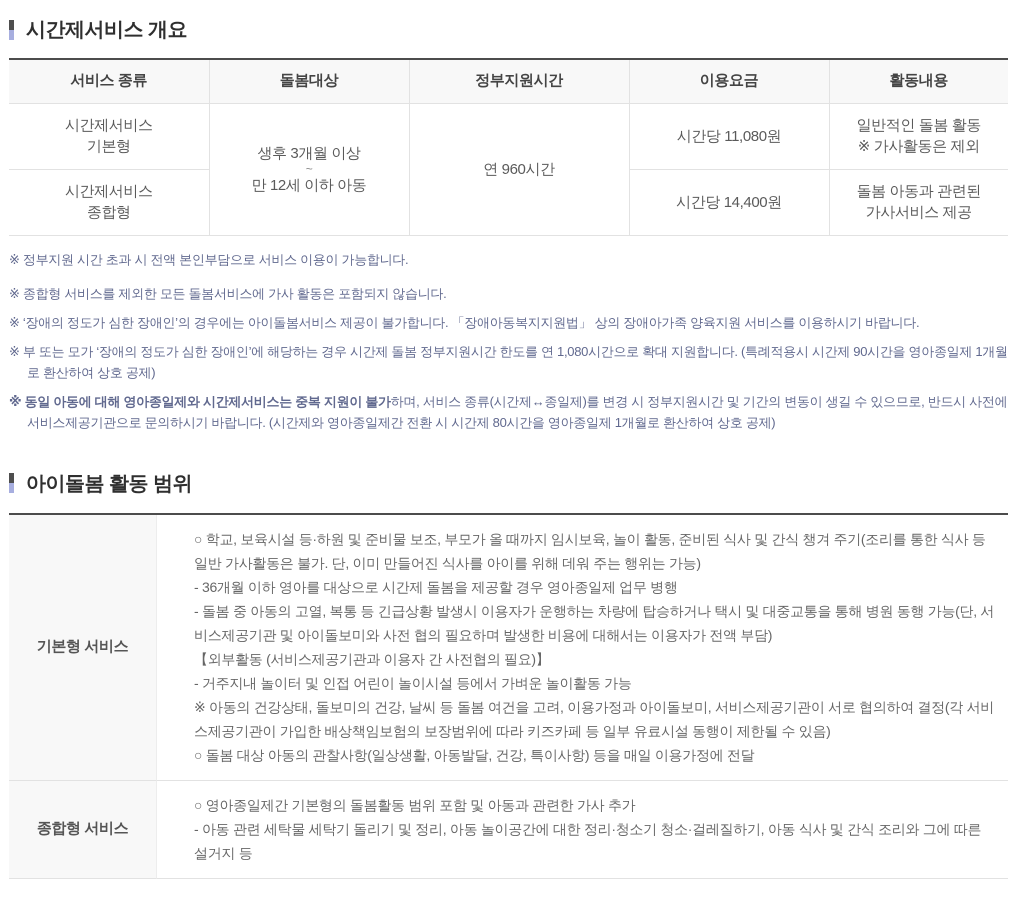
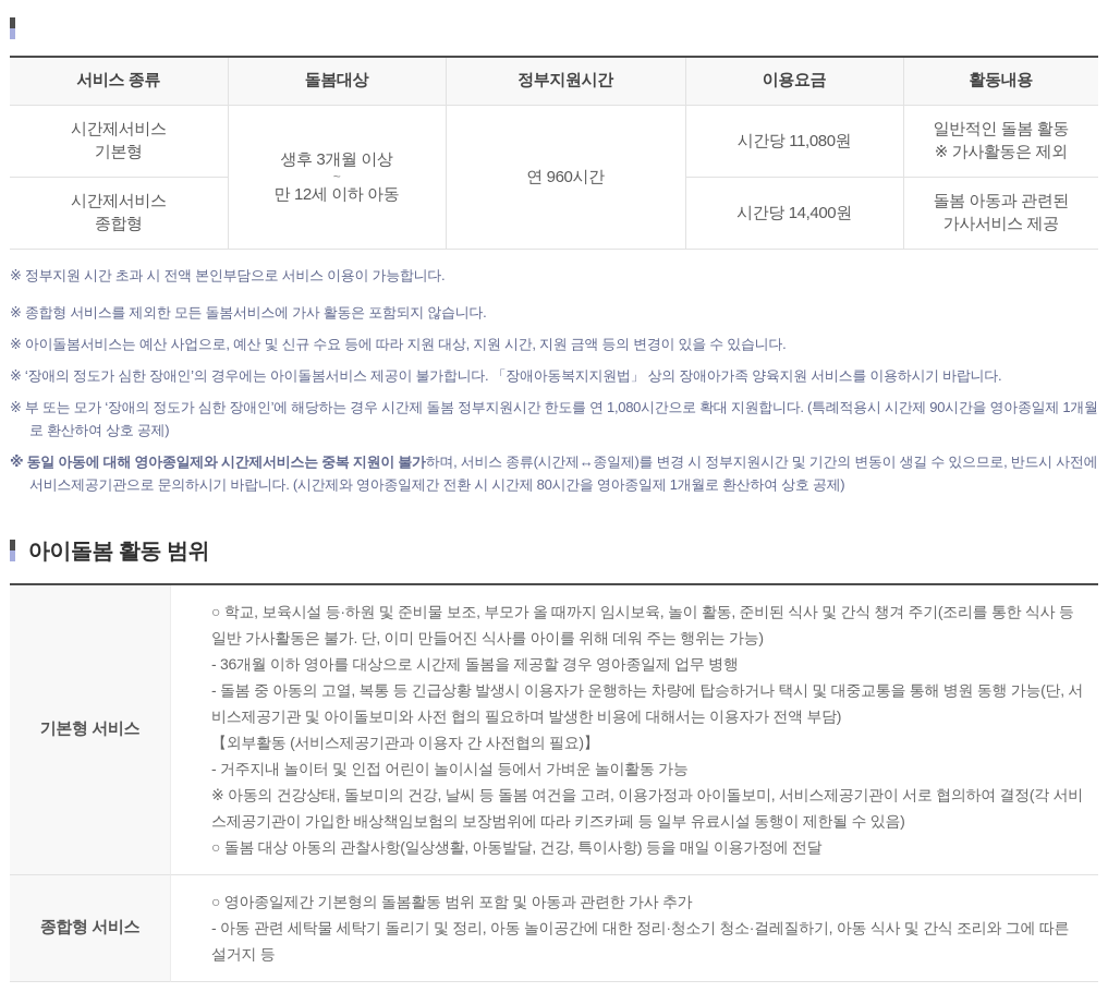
- 시간제서비스 개요
  서비스 종류	돌봄대상	정부지원시간	이용요금	활동내용
  시간제서비스 기본형	생후 3개월 이상 ~ 만 12세 이하 아동	연 960시간	시간당 11,080원	일반적인 돌봄 활동 ※ 가사활동은 제외
  시간제서비스 종합형	시간당 14,400원	돌봄 아동과 관련된 가사서비스 제공
  ※ 정부지원 시간 초과 시 전액 본인부담으로 서비스 이용이 가능합니다.
  ※ 종합형 서비스를 제외한 모든 돌봄서비스에 가사 활동은 포함되지 않습니다.
+ ※ 아이돌봄서비스는 예산 사업으로, 예산 및 신규 수요 등에 따라 지원 대상, 지원 시간, 지원 금액 등의 변경이 있을 수 있습니다.
  ※ ‘장애의 정도가 심한 장애인’의 경우에는 아이돌봄서비스 제공이 불가합니다. 「장애아동복지지원법」 상의 장애아가족 양육지원 서비스를 이용하시기 바랍니다.
  ※ 부 또는 모가 ‘장애의 정도가 심한 장애인’에 해당하는 경우 시간제 돌봄 정부지원시간 한도를 연 1,080시간으로 확대 지원합니다. (특례적용시 시간제 90시간을 영아종일제 1개월로 환산하여 상호 공제)
  ※ 동일 아동에 대해 영아종일제와 시간제서비스는 중복 지원이 불가하며, 서비스 종류(시간제↔종일제)를 변경 시 정부지원시간 및 기간의 변동이 생길 수 있으므로, 반드시 사전에 서비스제공기관으로 문의하시기 바랍니다. (시간제와 영아종일제간 전환 시 시간제 80시간을 영아종일제 1개월로 환산하여 상호 공제)
  아이돌봄 활동 범위
  기본형 서비스	○ 학교, 보육시설 등·하원 및 준비물 보조, 부모가 올 때까지 임시보육, 놀이 활동, 준비된 식사 및 간식 챙겨 주기(조리를 통한 식사 등 일반 가사활동은 불가. 단, 이미 만들어진 식사를 아이를 위해 데워 주는 행위는 가능) - 36개월 이하 영아를 대상으로 시간제 돌봄을 제공할 경우 영아종일제 업무 병행 - 돌봄 중 아동의 고열, 복통 등 긴급상황 발생시 이용자가 운행하는 차량에 탑승하거나 택시 및 대중교통을 통해 병원 동행 가능(단, 서비스제공기관 및 아이돌보미와 사전 협의 필요하며 발생한 비용에 대해서는 이용자가 전액 부담) 【외부활동 (서비스제공기관과 이용자 간 사전협의 필요)】 - 거주지내 놀이터 및 인접 어린이 놀이시설 등에서 가벼운 놀이활동 가능 ※ 아동의 건강상태, 돌보미의 건강, 날씨 등 돌봄 여건을 고려, 이용가정과 아이돌보미, 서비스제공기관이 서로 협의하여 결정(각 서비스제공기관이 가입한 배상책임보험의 보장범위에 따라 키즈카페 등 일부 유료시설 동행이 제한될 수 있음) ○ 돌봄 대상 아동의 관찰사항(일상생활, 아동발달, 건강, 특이사항) 등을 매일 이용가정에 전달
  종합형 서비스	○ 영아종일제간 기본형의 돌봄활동 범위 포함 및 아동과 관련한 가사 추가 - 아동 관련 세탁물 세탁기 돌리기 및 정리, 아동 놀이공간에 대한 정리·청소기 청소·걸레질하기, 아동 식사 및 간식 조리와 그에 따른 설거지 등
